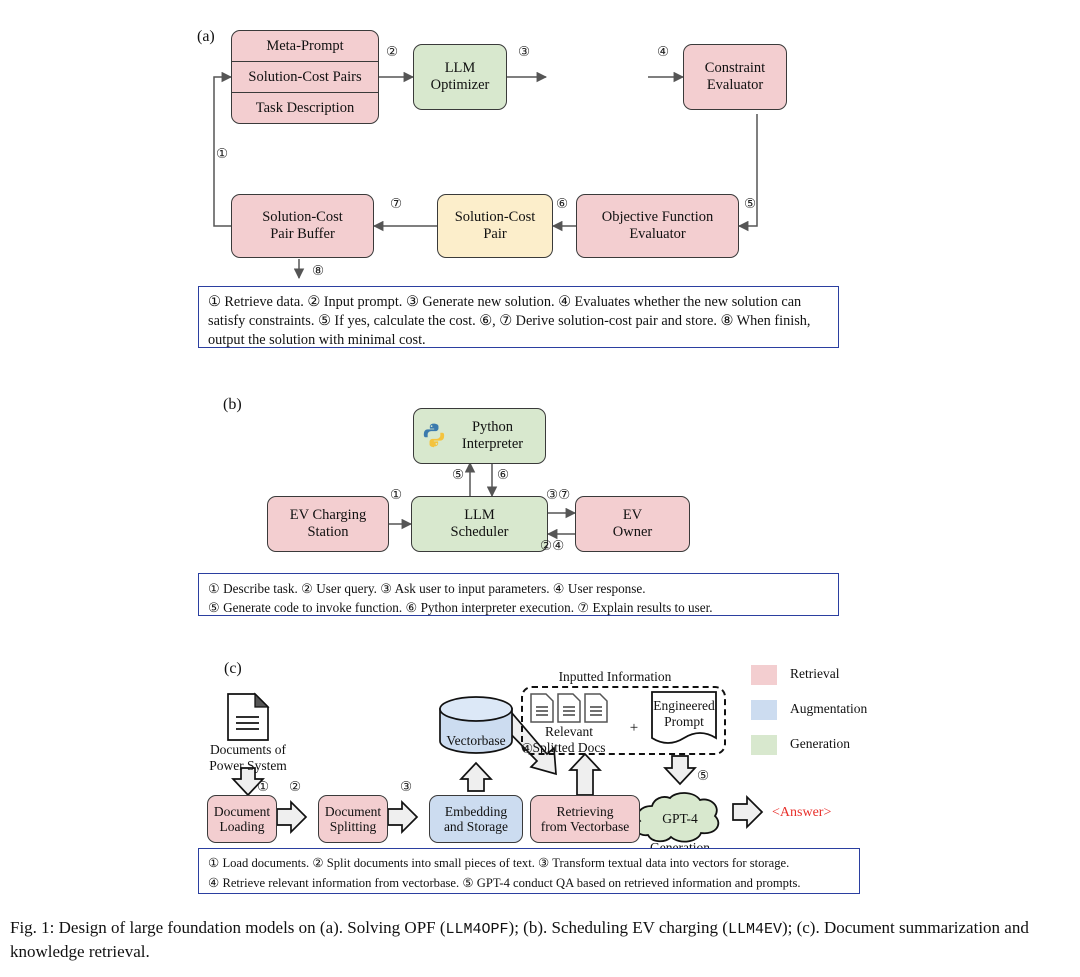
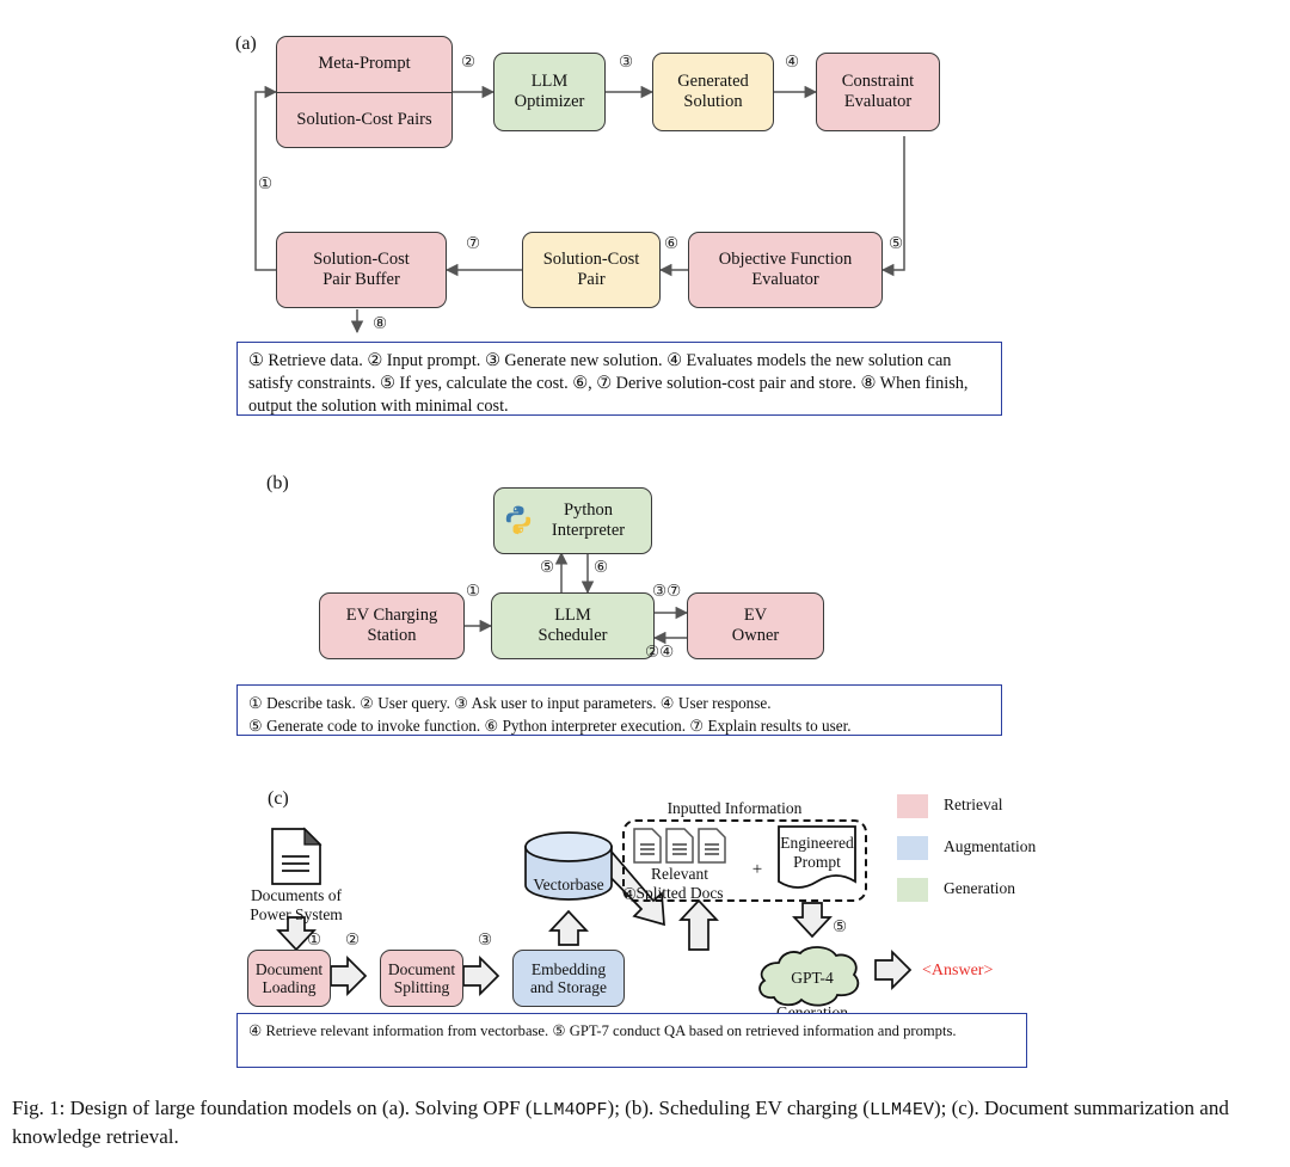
  (a)
  Meta-Prompt
  Solution-Cost Pairs
- Task Description
  LLM
  Optimizer
+ Generated
+ Solution
  Constraint
  Evaluator
  Objective Function
  Evaluator
  Solution-Cost
  Pair
  Solution-Cost
  Pair Buffer
  ①
  ②
  ③
  ④
  ⑤
  ⑥
  ⑦
  ⑧
- ① Retrieve data. ② Input prompt. ③ Generate new solution. ④ Evaluates whether the new solution can satisfy constraints. ⑤ If yes, calculate the cost. ⑥, ⑦ Derive solution-cost pair and store. ⑧ When finish, output the solution with minimal cost.
+ ① Retrieve data. ② Input prompt. ③ Generate new solution. ④ Evaluates models the new solution can satisfy constraints. ⑤ If yes, calculate the cost. ⑥, ⑦ Derive solution-cost pair and store. ⑧ When finish, output the solution with minimal cost.
  (b)
  Python
  Interpreter
  EV Charging
  Station
  LLM
  Scheduler
  EV
  Owner
  ①
  ⑤
  ⑥
  ③⑦
  ②④
  ① Describe task. ② User query. ③ Ask user to input parameters. ④ User response.
  ⑤ Generate code to invoke function. ⑥ Python interpreter execution. ⑦ Explain results to user.
  (c)
  Documents of
  Power System
  Document
  Loading
  Document
  Splitting
  Embedding
  and Storage
  Vectorbase
- Retrieving
- from Vectorbase
  GPT-4
  <Answer>
  Inputted Information
  Relevant
  Splitted Docs
  +
  Engineered
  Prompt
  ①
  ②
  ③
  ④
  ⑤
  Retrieval
  Augmentation
  Generation
- ① Load documents. ② Split documents into small pieces of text. ③ Transform textual data into vectors for storage.
- ④ Retrieve relevant information from vectorbase. ⑤ GPT-4 conduct QA based on retrieved information and prompts.
+ ④ Retrieve relevant information from vectorbase. ⑤ GPT-7 conduct QA based on retrieved information and prompts.
  Fig. 1: Design of large foundation models on (a). Solving OPF (LLM4OPF); (b). Scheduling EV charging (LLM4EV); (c). Document summarization and knowledge retrieval.
